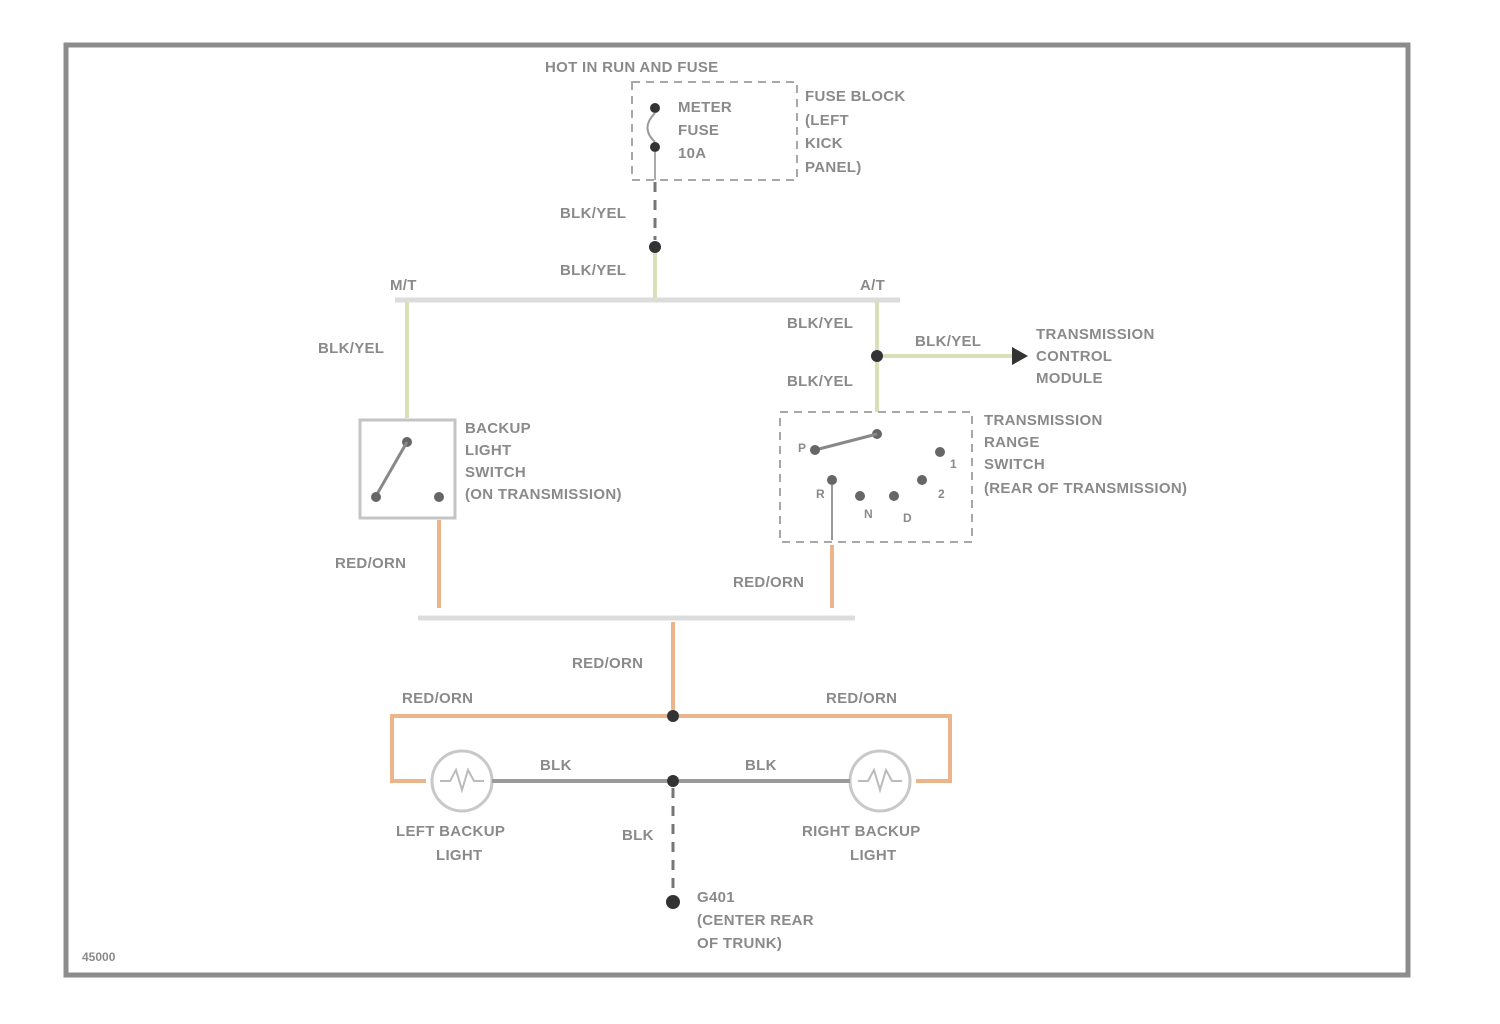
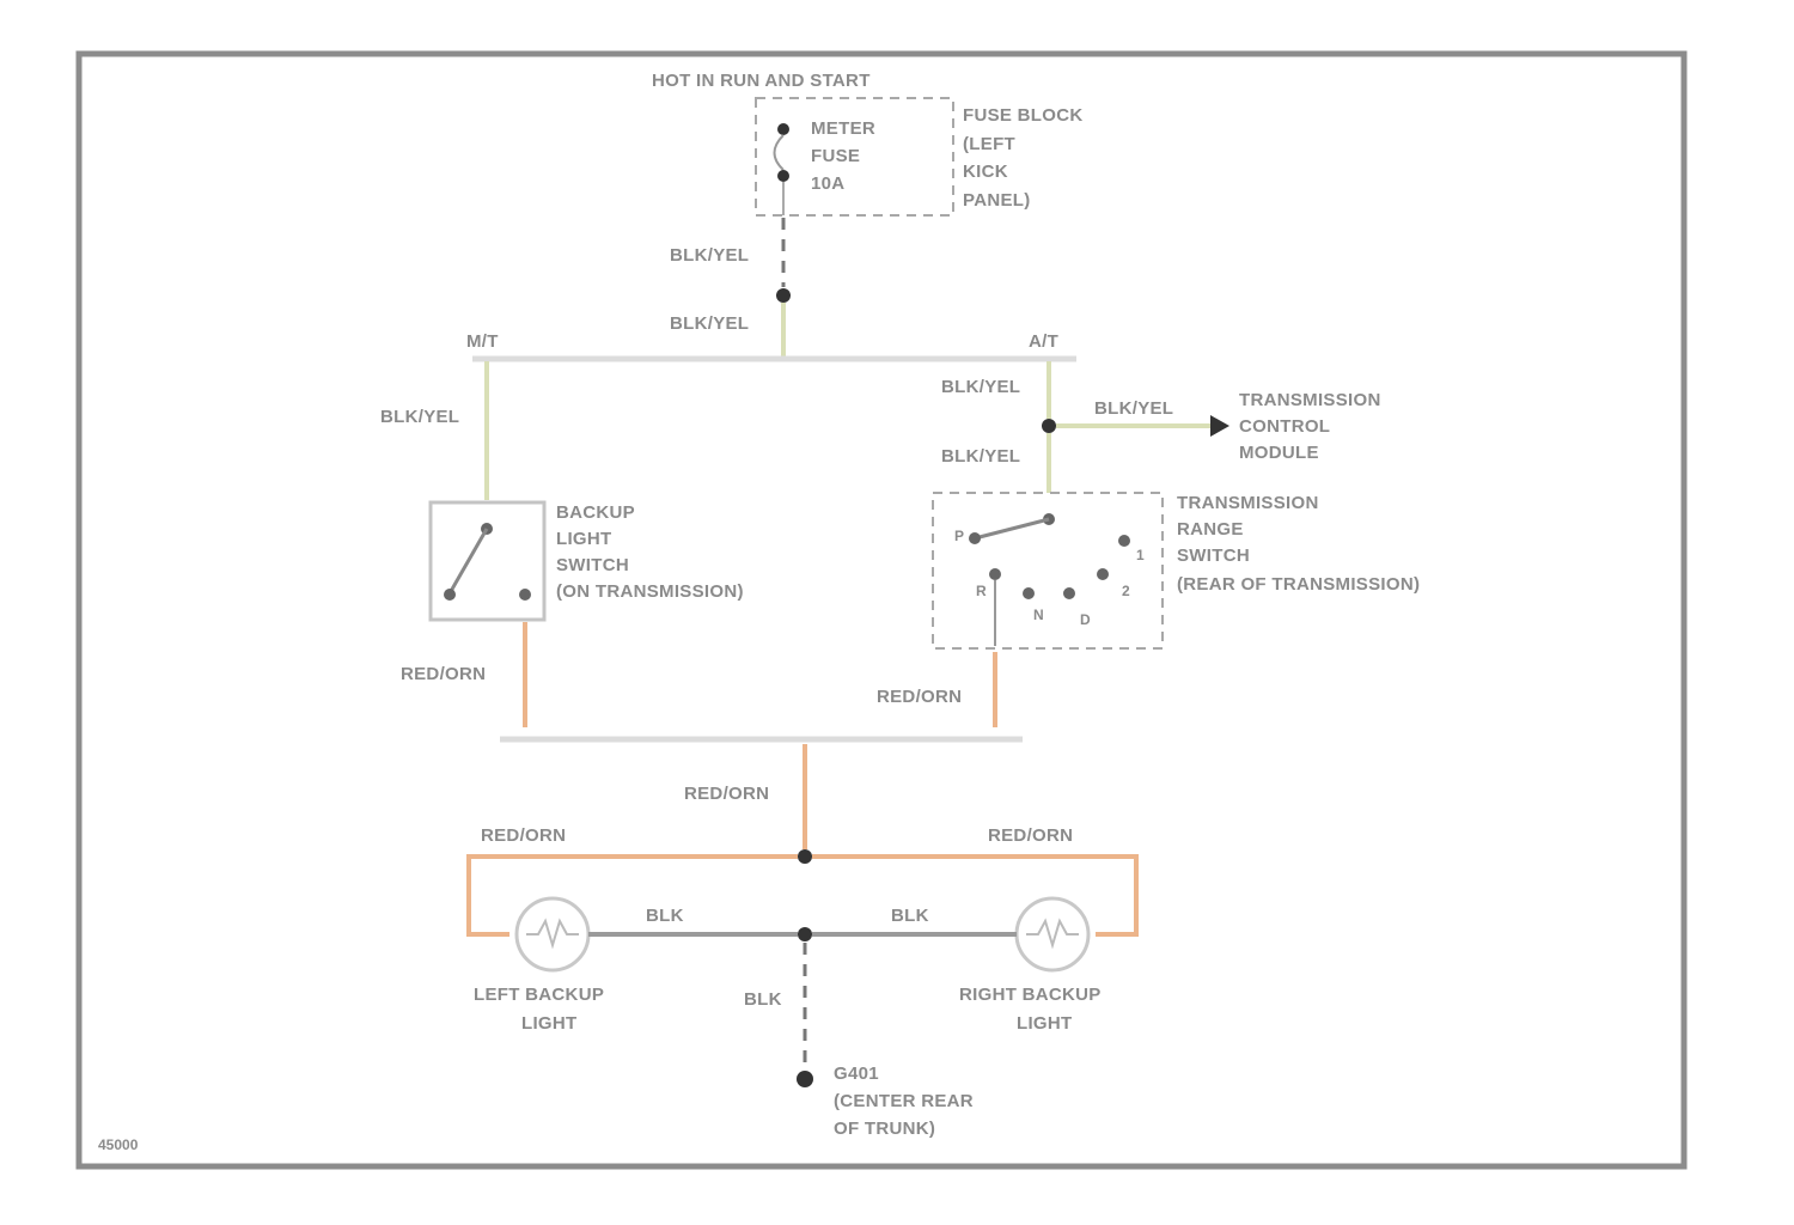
- HOT IN RUN AND FUSE
+ HOT IN RUN AND START
  FUSE BLOCK
  (LEFT
  KICK
  PANEL)
  METER
  FUSE
  10A
  BLK/YEL
  BLK/YEL
  M/T
  A/T
  BLK/YEL
  BACKUP
  LIGHT
  SWITCH
  (ON TRANSMISSION)
  RED/ORN
  BLK/YEL
  BLK/YEL
  TRANSMISSION
  CONTROL
  MODULE
  BLK/YEL
  P
  R
  N
  D
  2
  1
  TRANSMISSION
  RANGE
  SWITCH
  (REAR OF TRANSMISSION)
  RED/ORN
  RED/ORN
  RED/ORN
  RED/ORN
  LEFT BACKUP
  LIGHT
  RIGHT BACKUP
  LIGHT
  BLK
  BLK
  BLK
  G401
  (CENTER REAR
  OF TRUNK)
  45000
